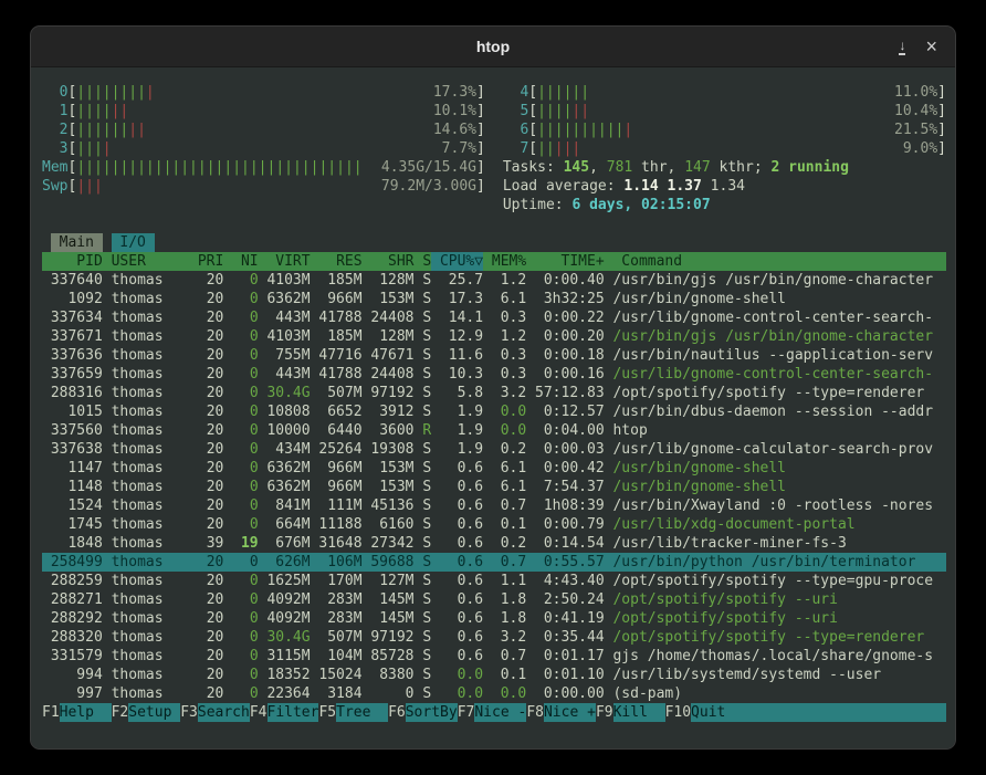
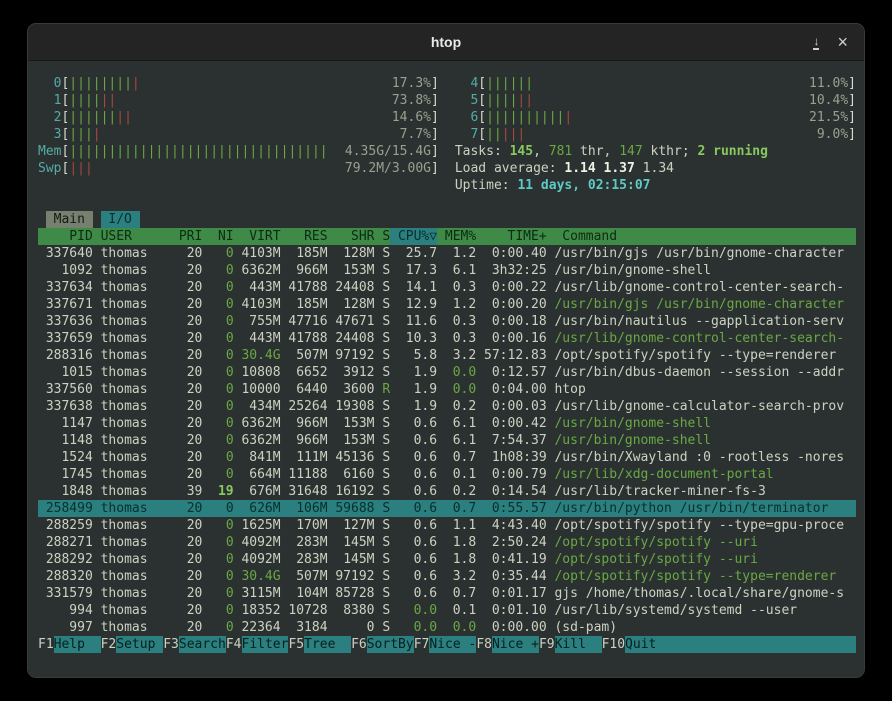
  htop
  ↓
  ×
  0
  [
  |||||||||
  17.3%
  ]
  4
  [
  ||||||
  11.0%
  ]
  1
  [
  ||||||
- 10.1%
+ 73.8%
  ]
  5
  [
  ||||||
  10.4%
  ]
  2
  [
  ||||||||
  14.6%
  ]
  6
  [
  |||||||||||
  21.5%
  ]
  3
  [
  ||||
  7.7%
  ]
  7
  [
  |||||
  9.0%
  ]
  Mem
  [
  |||||||||||||||||||||||||||||||||
  4.35G/15.4G
  ]
  Tasks: 145, 781 thr, 147 kthr; 2 running
  Swp
  [
  |||
  79.2M/3.00G
  ]
  Load average: 1.14 1.37 1.34
- Uptime: 6 days, 02:15:07
+ Uptime: 11 days, 02:15:07
  Main I/O
  PID
  USER
  PRI
  NI
  VIRT
  RES
  SHR
  S
  CPU%▽
  MEM%
  TIME+
  Command
  337640
  thomas
  20
  0
  4103M
  185M
  128M
  S
  25.7
  1.2
  0:00.40
  /usr/bin/gjs /usr/bin/gnome-character
  1092
  thomas
  20
  0
  6362M
  966M
  153M
  S
  17.3
  6.1
  3h32:25
  /usr/bin/gnome-shell
  337634
  thomas
  20
  0
  443M
  41788
  24408
  S
  14.1
  0.3
  0:00.22
  /usr/lib/gnome-control-center-search-
  337671
  thomas
  20
  0
  4103M
  185M
  128M
  S
  12.9
  1.2
  0:00.20
  /usr/bin/gjs /usr/bin/gnome-character
  337636
  thomas
  20
  0
  755M
  47716
  47671
  S
  11.6
  0.3
  0:00.18
  /usr/bin/nautilus --gapplication-serv
  337659
  thomas
  20
  0
  443M
  41788
  24408
  S
  10.3
  0.3
  0:00.16
  /usr/lib/gnome-control-center-search-
  288316
  thomas
  20
  0
  30.4G
  507M
  97192
  S
  5.8
  3.2
  57:12.83
  /opt/spotify/spotify --type=renderer
  1015
  thomas
  20
  0
  10808
  6652
  3912
  S
  1.9
  0.0
  0:12.57
  /usr/bin/dbus-daemon --session --addr
  337560
  thomas
  20
  0
  10000
  6440
  3600
  R
  1.9
  0.0
  0:04.00
  htop
  337638
  thomas
  20
  0
  434M
  25264
  19308
  S
  1.9
  0.2
  0:00.03
  /usr/lib/gnome-calculator-search-prov
  1147
  thomas
  20
  0
  6362M
  966M
  153M
  S
  0.6
  6.1
  0:00.42
  /usr/bin/gnome-shell
  1148
  thomas
  20
  0
  6362M
  966M
  153M
  S
  0.6
  6.1
  7:54.37
  /usr/bin/gnome-shell
  1524
  thomas
  20
  0
  841M
  111M
  45136
  S
  0.6
  0.7
  1h08:39
  /usr/bin/Xwayland :0 -rootless -nores
  1745
  thomas
  20
  0
  664M
  11188
  6160
  S
  0.6
  0.1
  0:00.79
  /usr/lib/xdg-document-portal
  1848
  thomas
  39
  19
  676M
  31648
- 27342
+ 16192
  S
  0.6
  0.2
  0:14.54
  /usr/lib/tracker-miner-fs-3
  258499
  thomas
  20
  0
  626M
  106M
  59688
  S
  0.6
  0.7
  0:55.57
  /usr/bin/python /usr/bin/terminator
  288259
  thomas
  20
  0
  1625M
  170M
  127M
  S
  0.6
  1.1
  4:43.40
  /opt/spotify/spotify --type=gpu-proce
  288271
  thomas
  20
  0
  4092M
  283M
  145M
  S
  0.6
  1.8
  2:50.24
  /opt/spotify/spotify --uri
  288292
  thomas
  20
  0
  4092M
  283M
  145M
  S
  0.6
  1.8
  0:41.19
  /opt/spotify/spotify --uri
  288320
  thomas
  20
  0
  30.4G
  507M
  97192
  S
  0.6
  3.2
  0:35.44
  /opt/spotify/spotify --type=renderer
  331579
  thomas
  20
  0
  3115M
  104M
  85728
  S
  0.6
  0.7
  0:01.17
  gjs /home/thomas/.local/share/gnome-s
  994
  thomas
  20
  0
  18352
- 15024
+ 10728
  8380
  S
  0.0
  0.1
  0:01.10
  /usr/lib/systemd/systemd --user
  997
  thomas
  20
  0
  22364
  3184
  0
  S
  0.0
  0.0
  0:00.00
  (sd-pam)
  F1
  Help
  F2
  Setup
  F3
  Search
  F4
  Filter
  F5
  Tree
  F6
  SortBy
  F7
  Nice -
  F8
  Nice +
  F9
  Kill
  F10
  Quit
